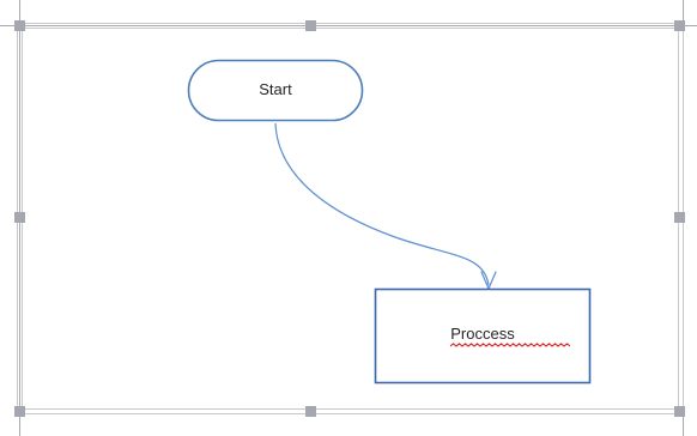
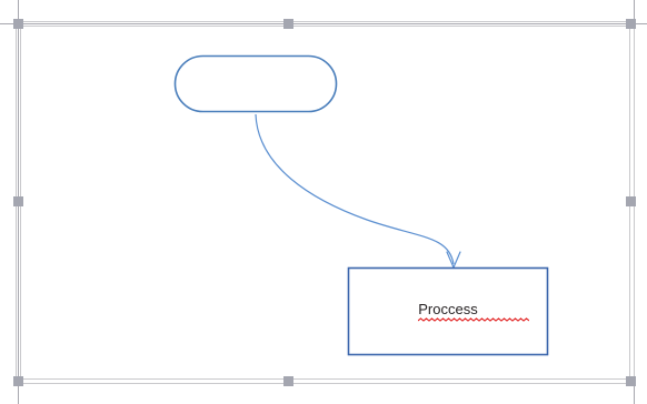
- Start
  Proccess
